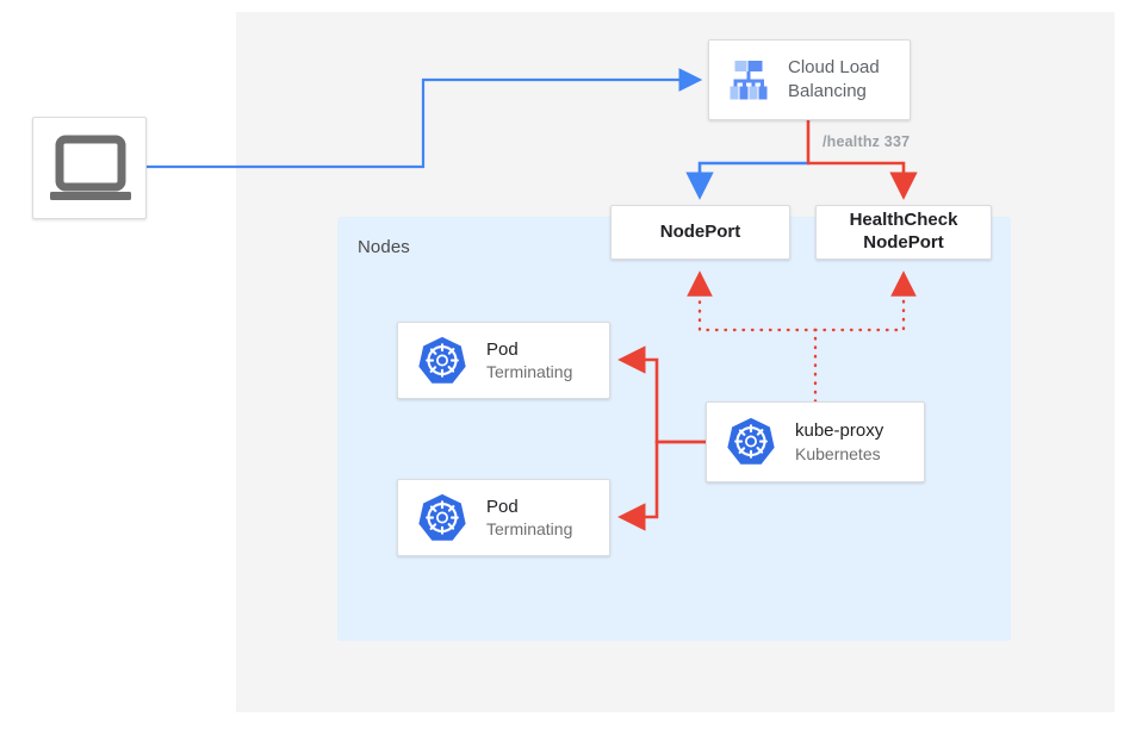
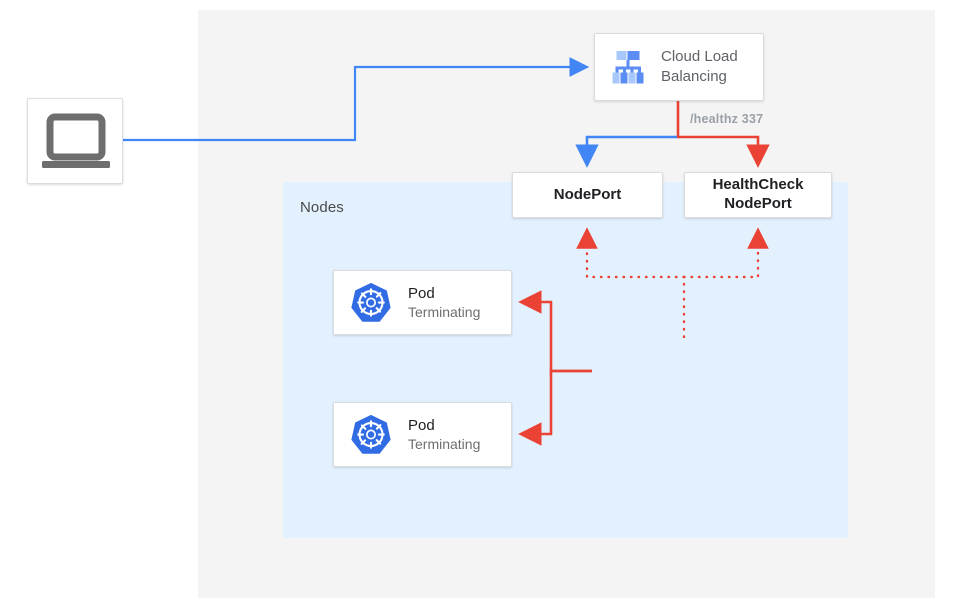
  Nodes
  /healthz 337
  Cloud Load
  Balancing
  NodePort
  HealthCheck
  NodePort
  Pod
  Terminating
  Pod
  Terminating
- kube-proxy
- Kubernetes
